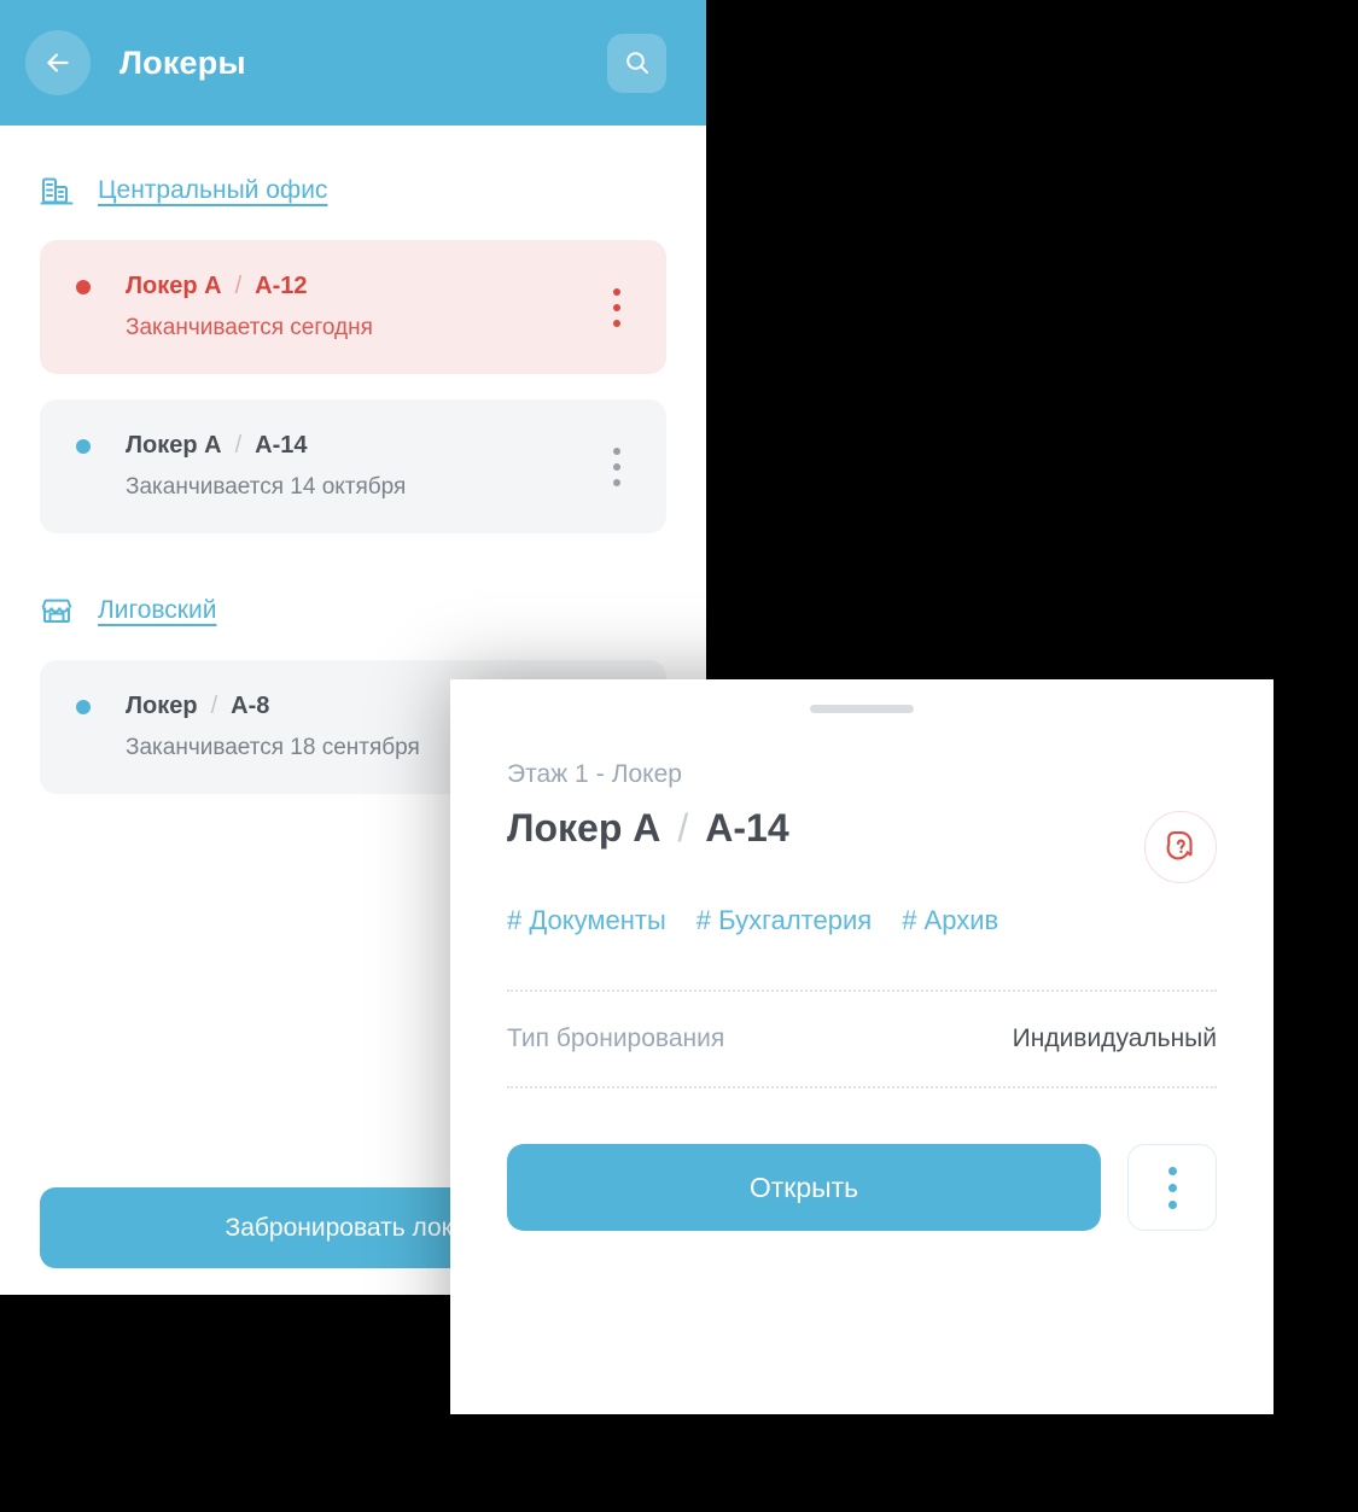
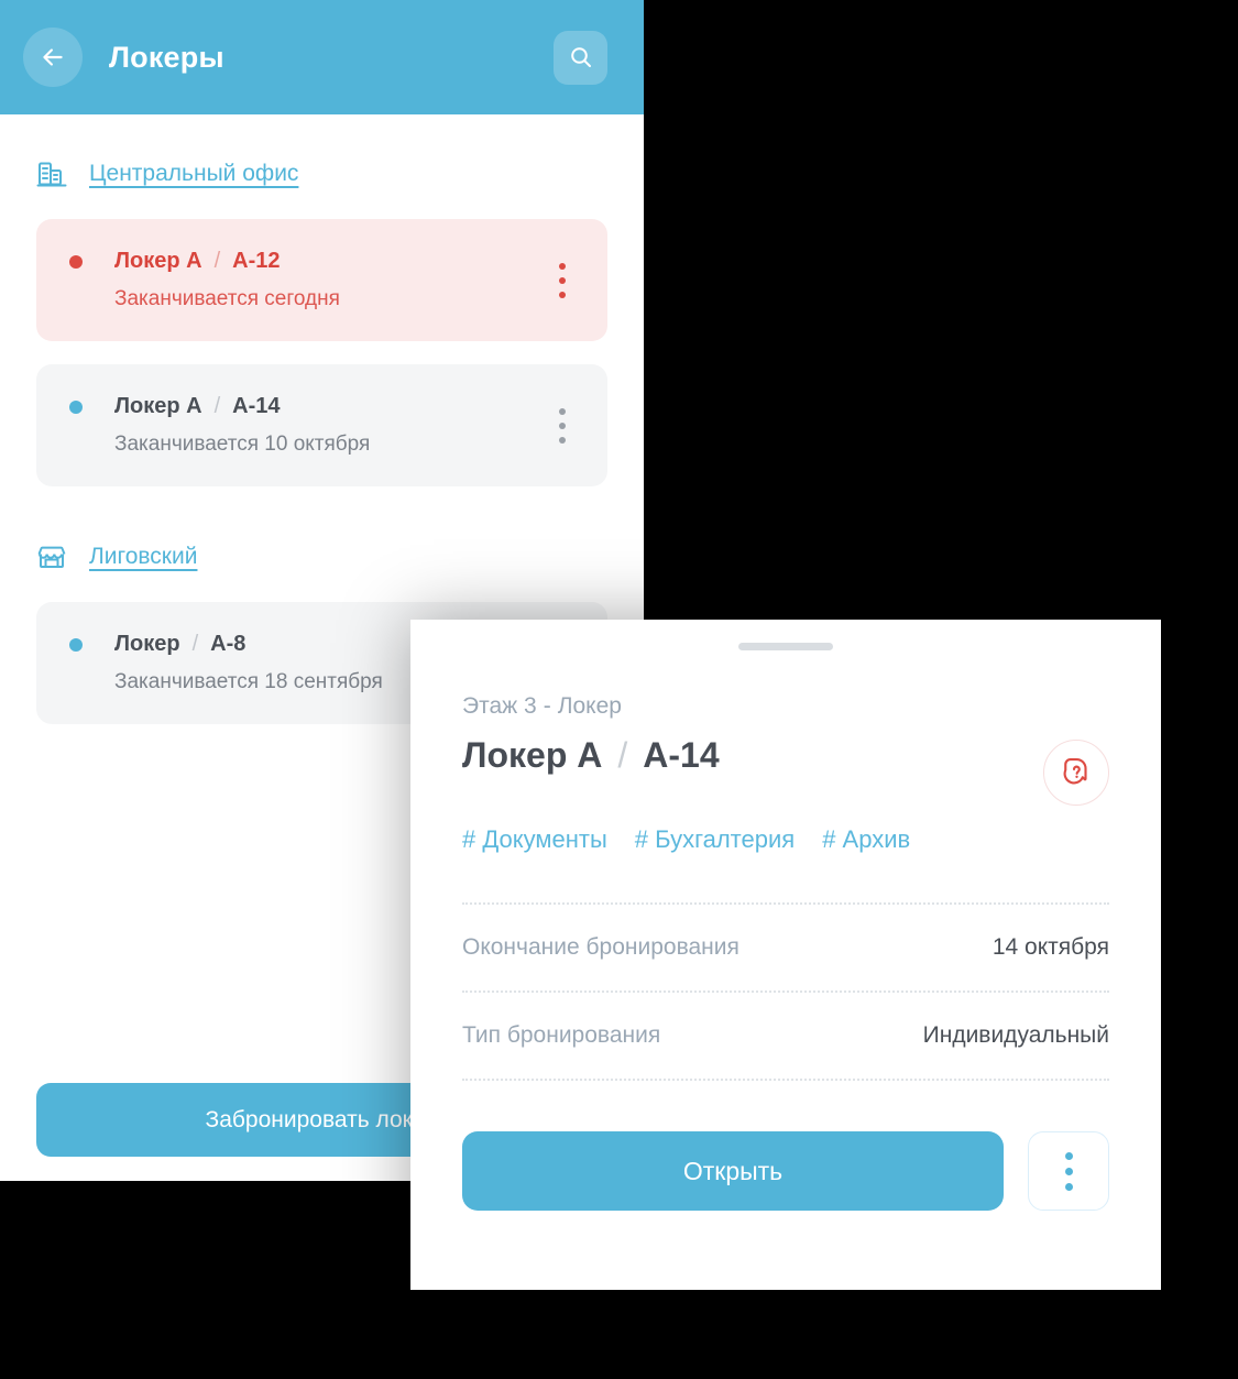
  Локеры
  Центральный офис
  Локер А
  /
  А-12
  Заканчивается сегодня
  Локер А
  /
  А-14
- Заканчивается 14 октября
+ Заканчивается 10 октября
  Лиговский
  Локер
  /
  А-8
  Заканчивается 18 сентября
  Забронировать лок
- Этаж 1 - Локер
+ Этаж 3 - Локер
  Локер А
  /
  А-14
  # Документы
  # Бухгалтерия
  # Архив
+ Окончание бронирования
+ 14 октября
  Тип бронирования
  Индивидуальный
  Открыть
